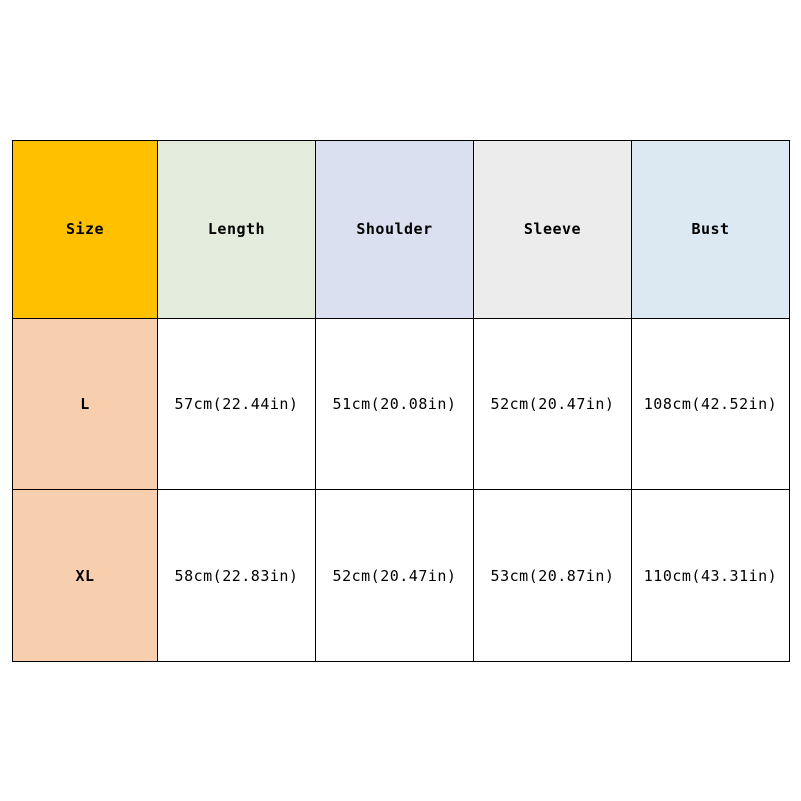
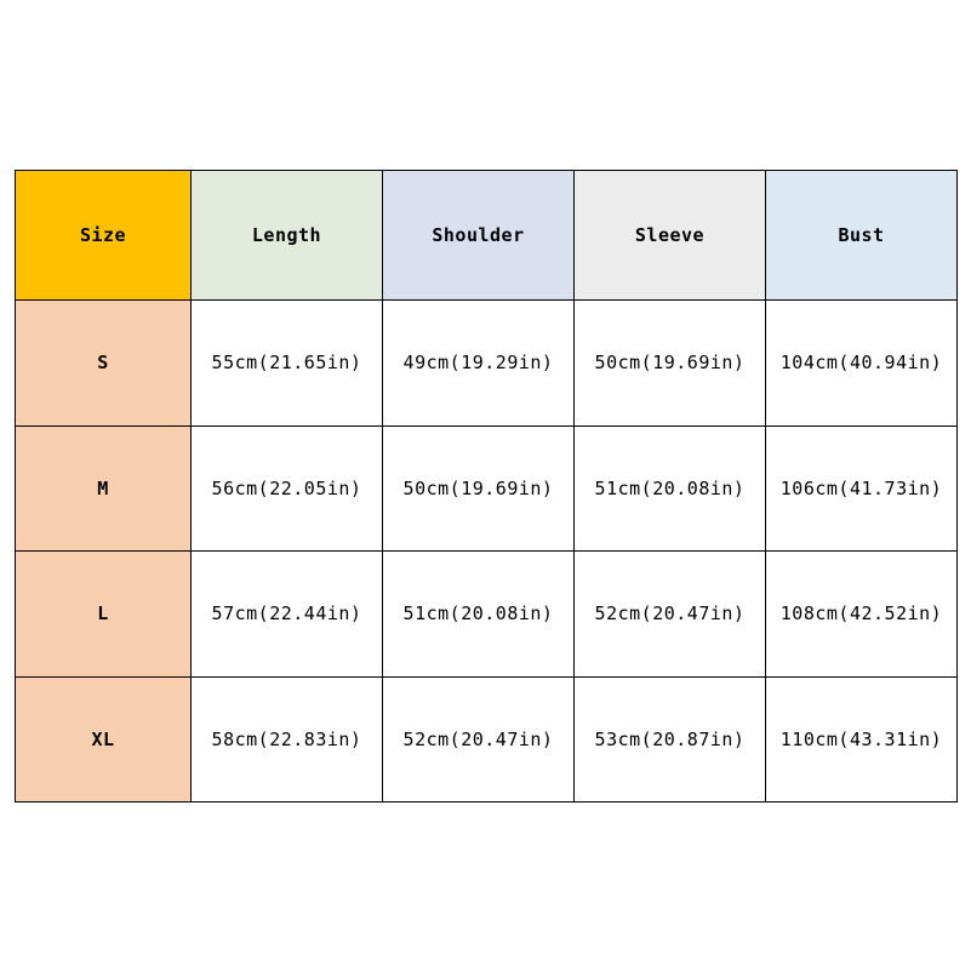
  Size	Length	Shoulder	Sleeve	Bust
+ S	55cm(21.65in)	49cm(19.29in)	50cm(19.69in)	104cm(40.94in)
+ M	56cm(22.05in)	50cm(19.69in)	51cm(20.08in)	106cm(41.73in)
  L	57cm(22.44in)	51cm(20.08in)	52cm(20.47in)	108cm(42.52in)
  XL	58cm(22.83in)	52cm(20.47in)	53cm(20.87in)	110cm(43.31in)
